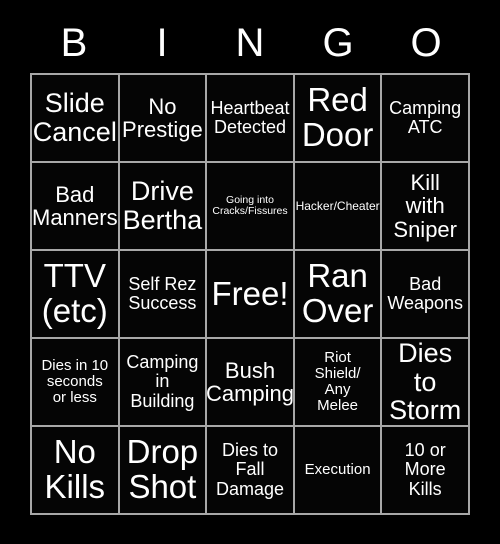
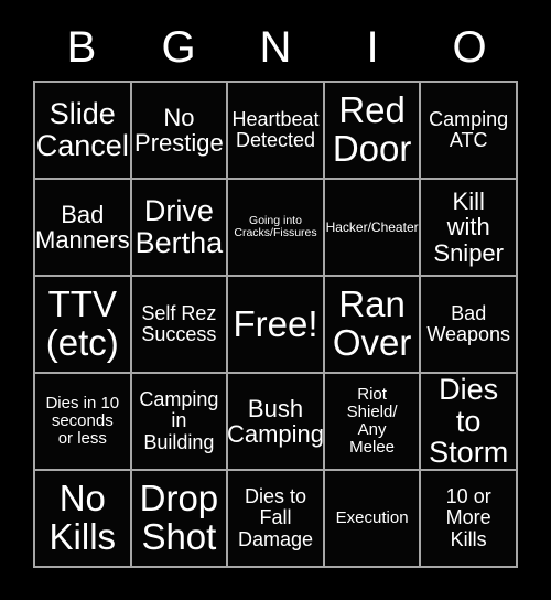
  B
- I
+ G
  N
- G
+ I
  O
  Slide
  Cancel
  No
  Prestige
  Heartbeat
  Detected
  Red
  Door
  Camping
  ATC
  Bad
  Manners
  Drive
  Bertha
  Going into
  Cracks/Fissures
  Hacker/Cheater
  Kill
  with
  Sniper
  TTV
  (etc)
  Self Rez
  Success
  Free!
  Ran
  Over
  Bad
  Weapons
  Dies in 10
  seconds
  or less
  Camping
  in
  Building
  Bush
  Camping
  Riot
  Shield/
  Any
  Melee
  Dies to
  Storm
  No
  Kills
  Drop
  Shot
  Dies to
  Fall
  Damage
  Execution
  10 or
  More
  Kills
